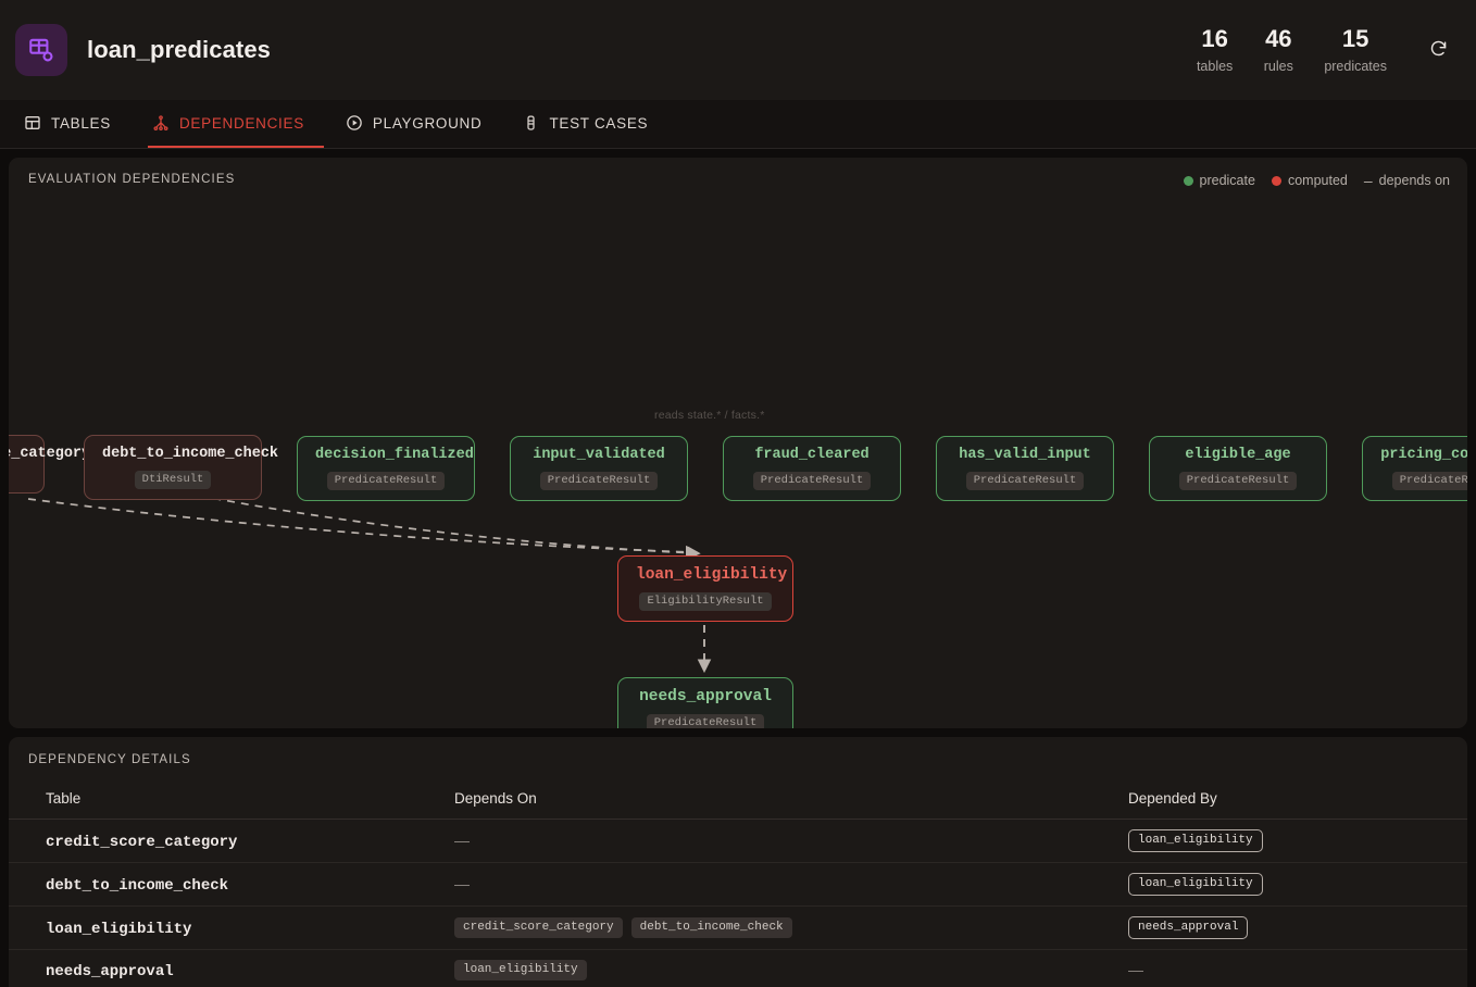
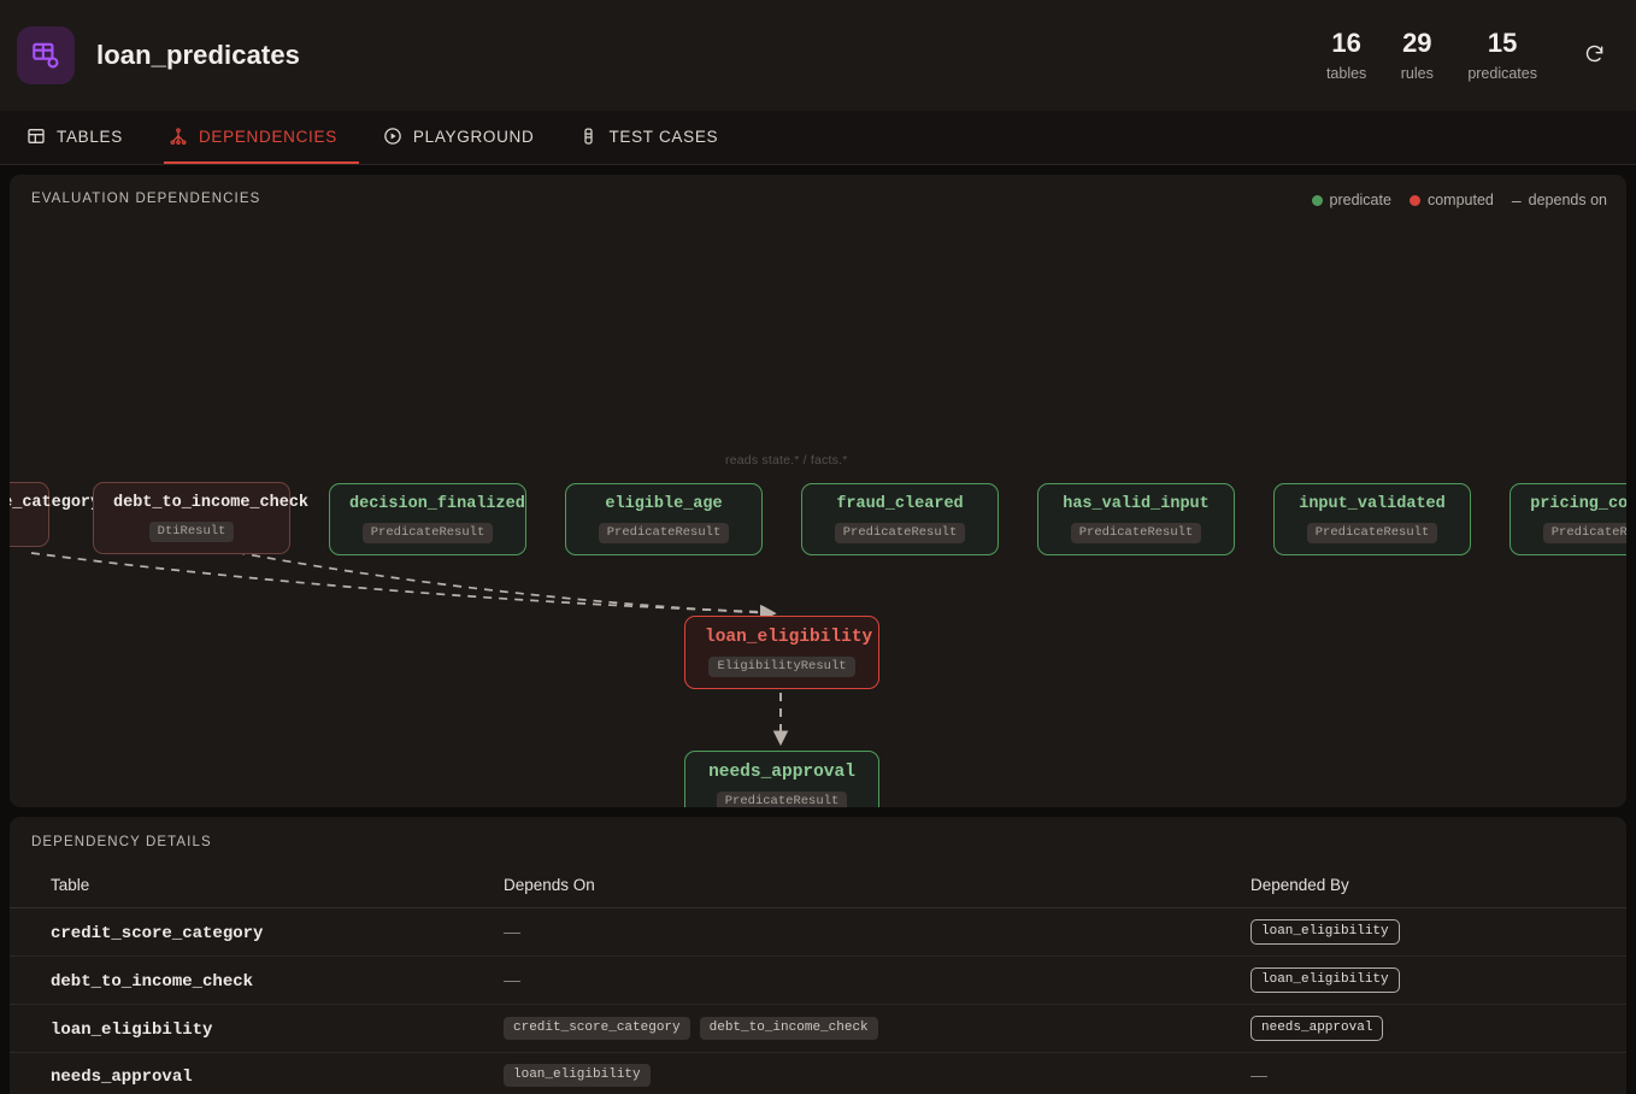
  loan_predicates
  16
  tables
- 46
+ 29
  rules
  15
  predicates
  TABLES
  DEPENDENCIES
  PLAYGROUND
  TEST CASES
  EVALUATION DEPENDENCIES
  predicate
  computed
  –
  depends on
  reads state.* / facts.*
  debt_to_income_check
  DtiResult
  decision_finalized
  PredicateResult
- input_validated
+ eligible_age
  PredicateResult
  fraud_cleared
  PredicateResult
  has_valid_input
  PredicateResult
- eligible_age
+ input_validated
  PredicateResult
  loan_eligibility
  EligibilityResult
  needs_approval
  PredicateResult
  DEPENDENCY DETAILS
  Table	Depends On	Depended By
  credit_score_category	—	loan_eligibility
  debt_to_income_check	—	loan_eligibility
  loan_eligibility	credit_score_category debt_to_income_check	needs_approval
  needs_approval	loan_eligibility	—
